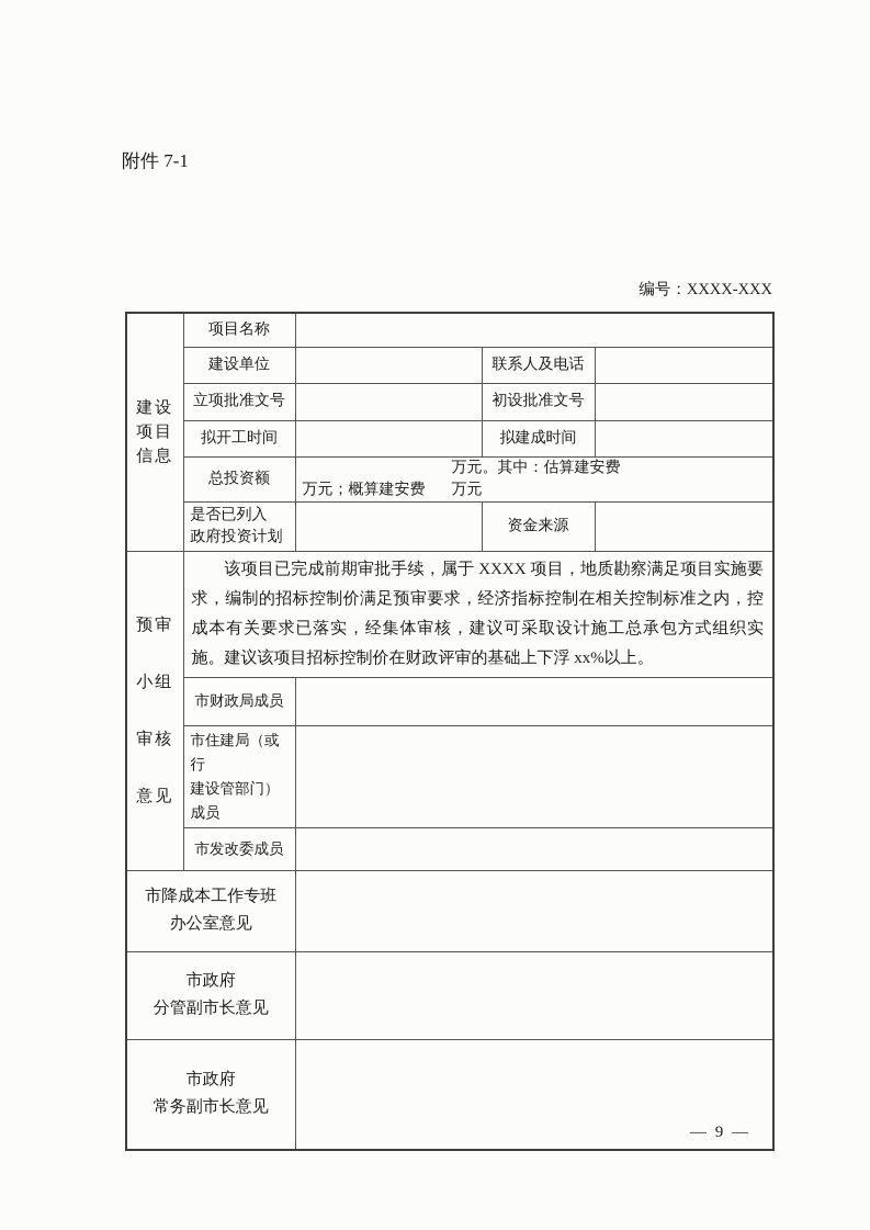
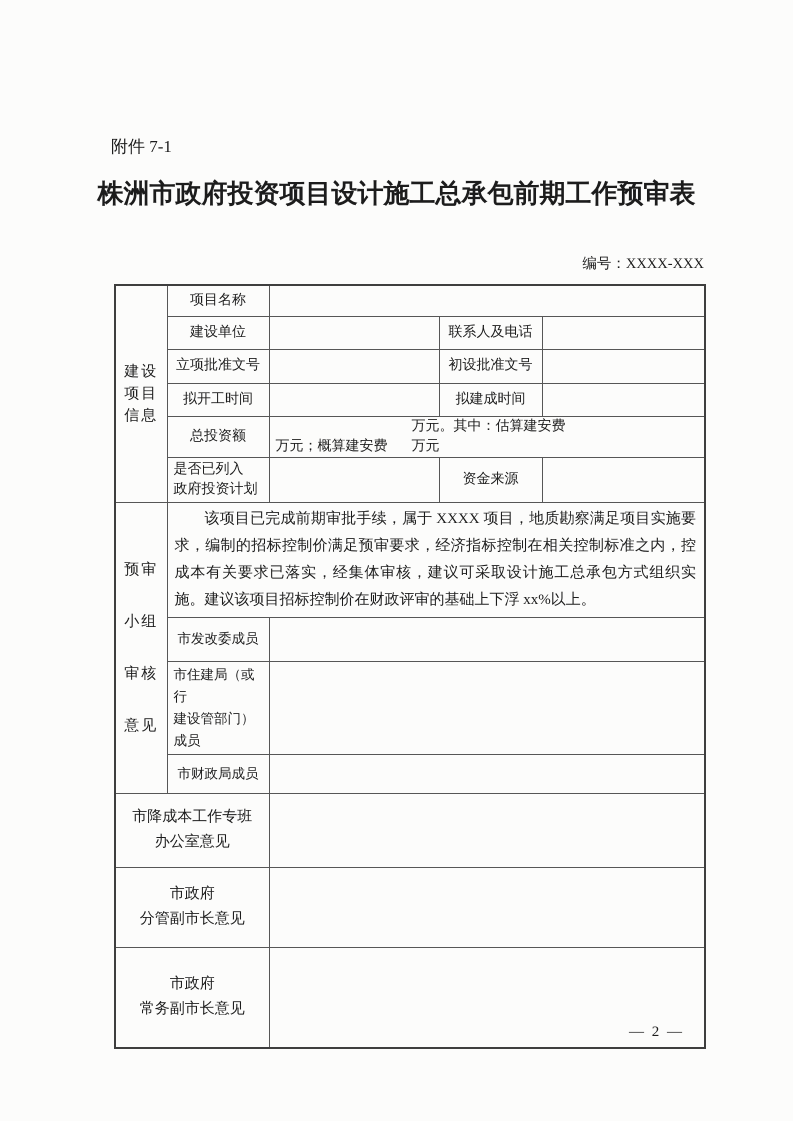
  附件 7-1
+ 株洲市政府投资项目设计施工总承包前期工作预审表
  编号：XXXX-XXX
  建设 项目 信息	项目名称
  建设单位		联系人及电话
  立项批准文号		初设批准文号
  拟开工时间		拟建成时间
  总投资额	万元。其中：估算建安费 万元；概算建安费 万元
  是否已列入 政府投资计划		资金来源
  预审 小组 审核 意见	该项目已完成前期审批手续，属于 XXXX 项目，地质勘察满足项目实施要求，编制的招标控制价满足预审要求，经济指标控制在相关控制标准之内，控成本有关要求已落实，经集体审核，建议可采取设计施工总承包方式组织实施。建议该项目招标控制价在财政评审的基础上下浮 xx%以上。
- 市财政局成员
+ 市发改委成员
  市住建局（或行 建设管部门）成员
- 市发改委成员
+ 市财政局成员
  市降成本工作专班 办公室意见
  市政府 分管副市长意见
  市政府 常务副市长意见
- — 9 —
+ — 2 —
